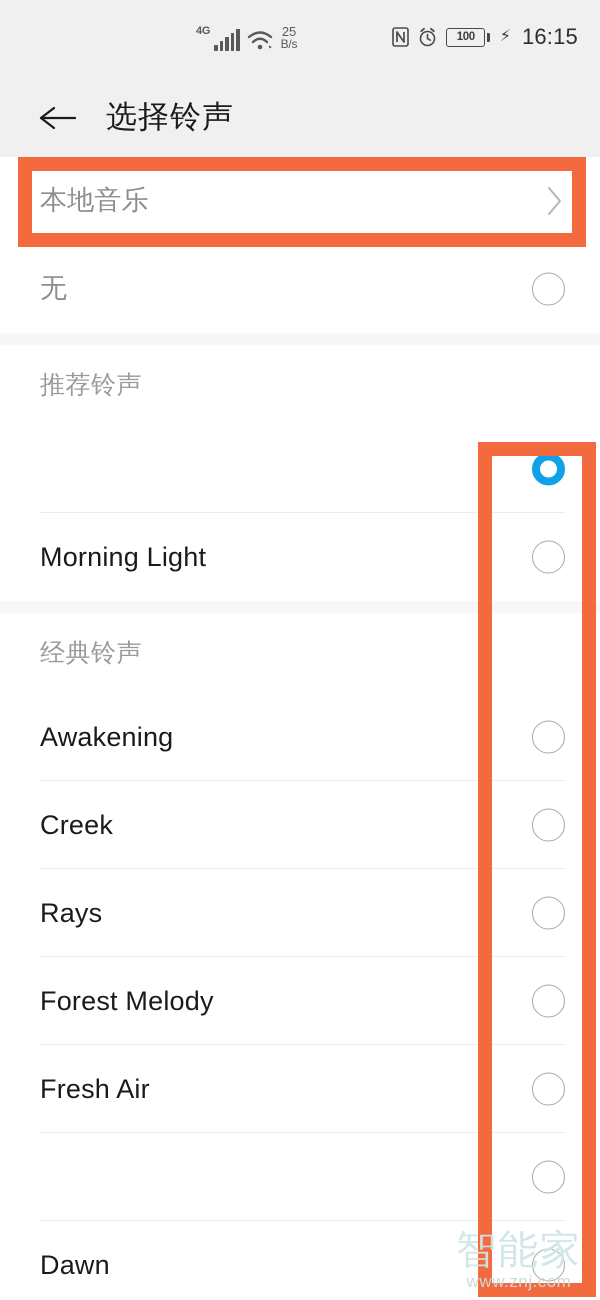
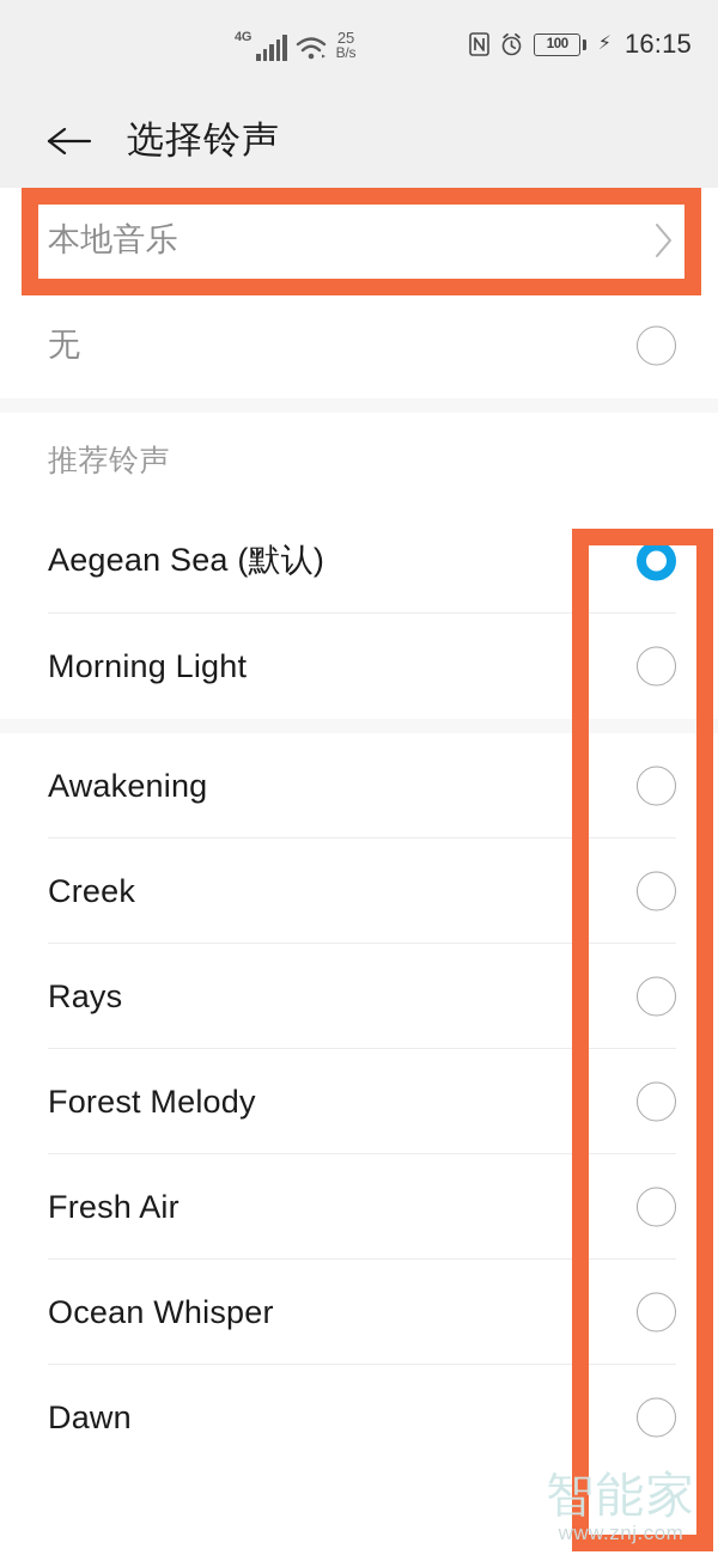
  4G
  25
  B/s
  100
  ⚡
  16:15
  选择铃声
  本地音乐
  无
  推荐铃声
+ Aegean Sea (默认)
  Morning Light
- 经典铃声
  Awakening
  Creek
  Rays
  Forest Melody
  Fresh Air
+ Ocean Whisper
  Dawn
  智能家
  www.znj.com
